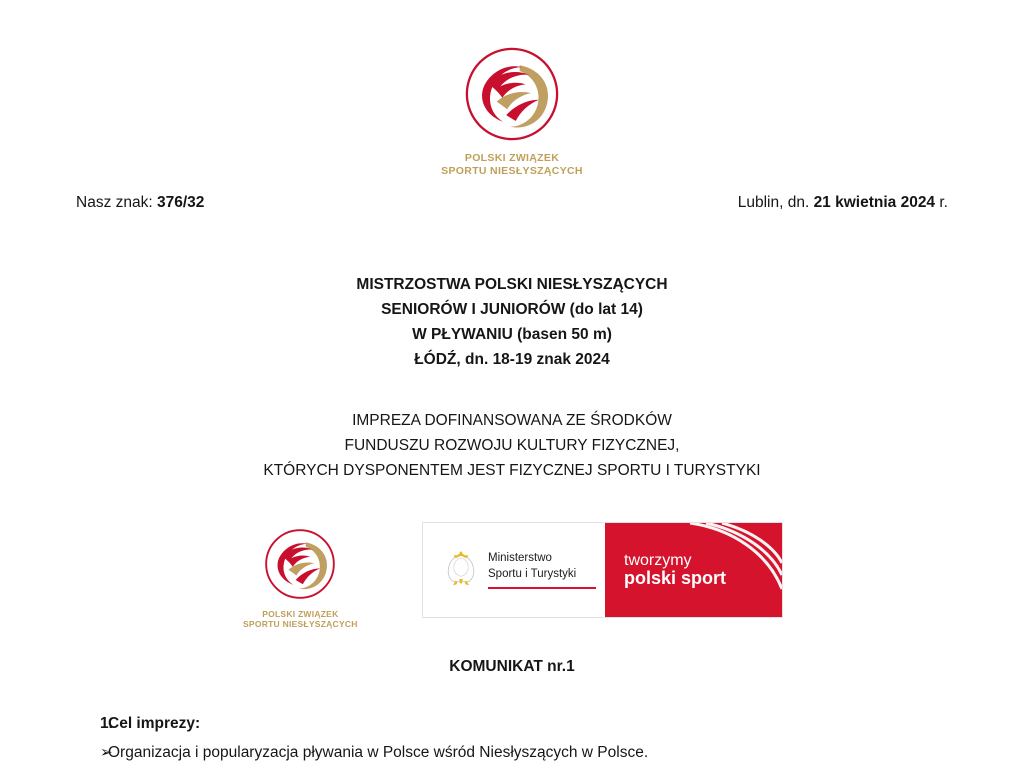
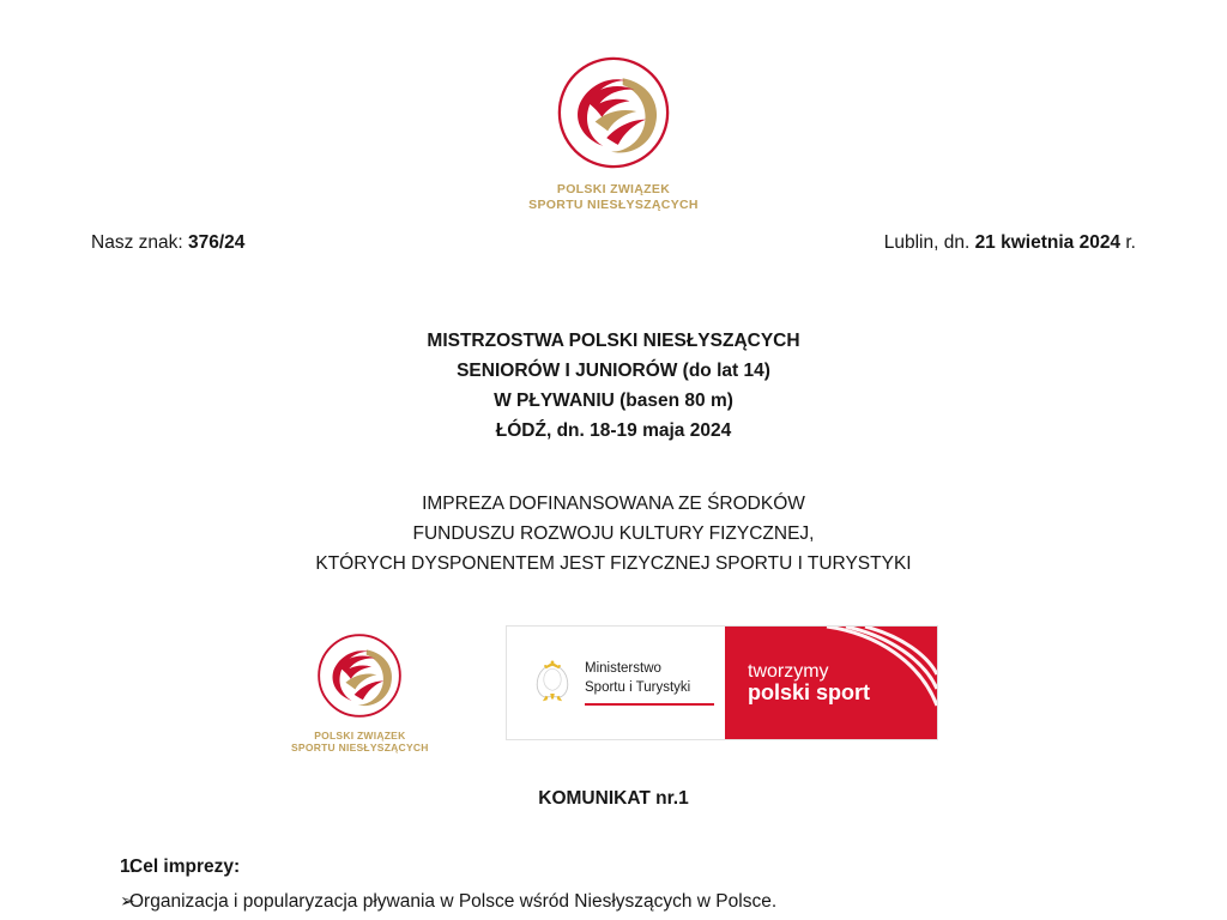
  POLSKI ZWIĄZEK
  SPORTU NIESŁYSZĄCYCH
- Nasz znak: 376/32
+ Nasz znak: 376/24
  Lublin, dn. 21 kwietnia 2024 r.
  MISTRZOSTWA POLSKI NIESŁYSZĄCYCH
  SENIORÓW I JUNIORÓW (do lat 14)
- W PŁYWANIU (basen 50 m)
+ W PŁYWANIU (basen 80 m)
- ŁÓDŹ, dn. 18-19 znak 2024
+ ŁÓDŹ, dn. 18-19 maja 2024
  IMPREZA DOFINANSOWANA ZE ŚRODKÓW
  FUNDUSZU ROZWOJU KULTURY FIZYCZNEJ,
  KTÓRYCH DYSPONENTEM JEST FIZYCZNEJ SPORTU I TURYSTYKI
  POLSKI ZWIĄZEK
  SPORTU NIESŁYSZĄCYCH
  Ministerstwo
  Sportu i Turystyki
  tworzymy
  polski sport
  KOMUNIKAT nr.1
  1.
  Cel imprezy:
  ➢
  Organizacja i popularyzacja pływania w Polsce wśród Niesłyszących w Polsce.
